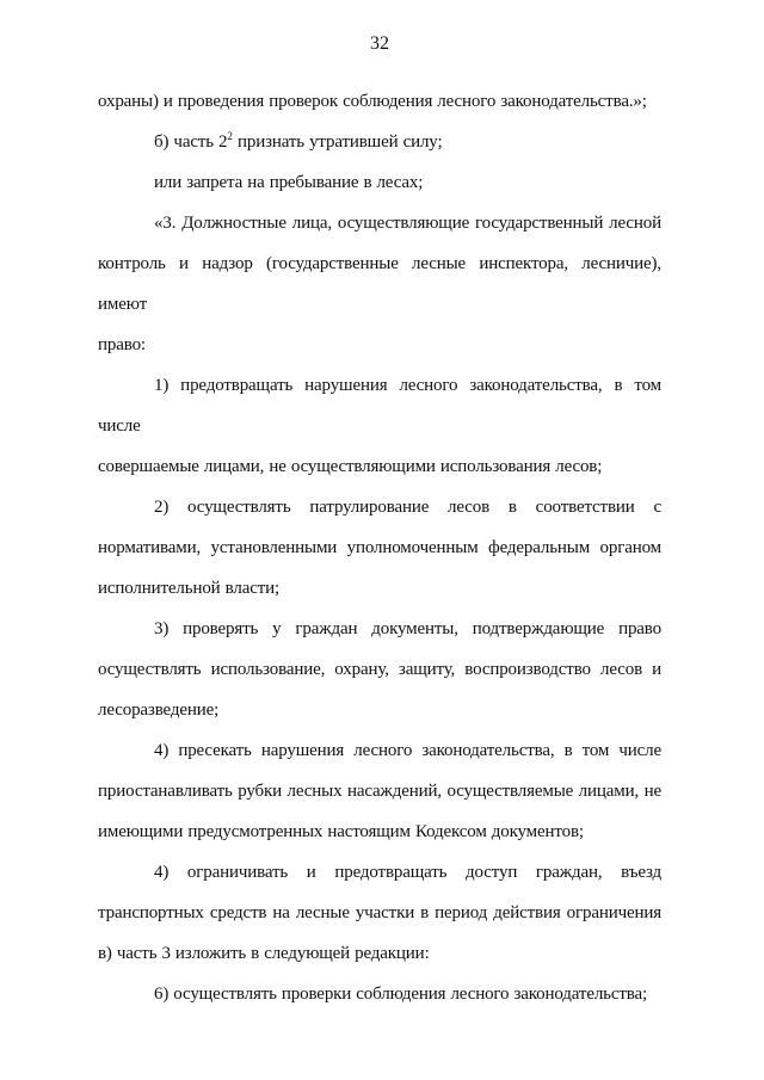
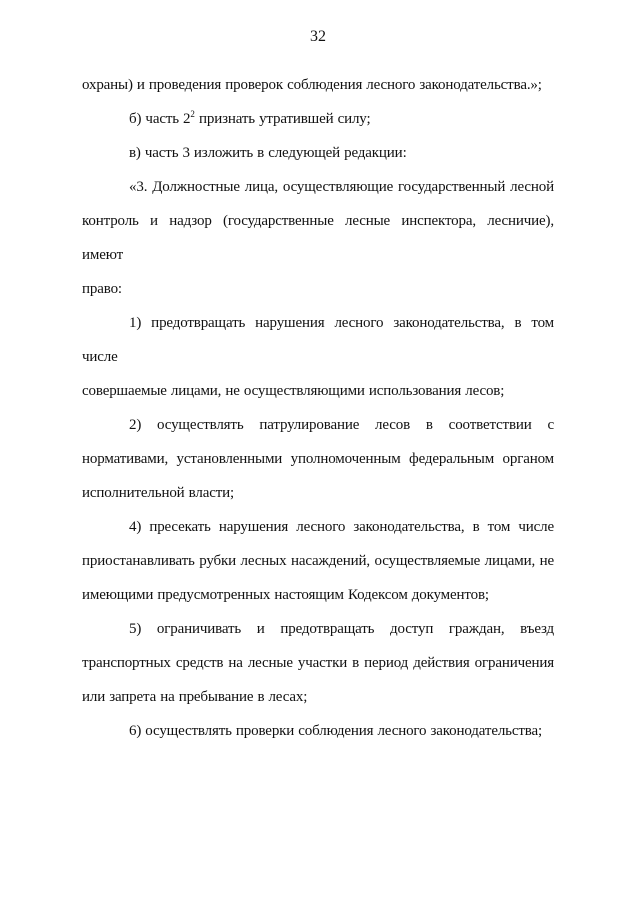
  32
  охраны) и проведения проверок соблюдения лесного законодательства.»;
  б) часть 22 признать утратившей силу;
- или запрета на пребывание в лесах;
+ в) часть 3 изложить в следующей редакции:
  «3. Должностные лица, осуществляющие государственный лесной
  контроль и надзор (государственные лесные инспектора, лесничие), имеют
  право:
  1) предотвращать нарушения лесного законодательства, в том числе
  совершаемые лицами, не осуществляющими использования лесов;
  2) осуществлять патрулирование лесов в соответствии с
  нормативами, установленными уполномоченным федеральным органом
  исполнительной власти;
- 3) проверять у граждан документы, подтверждающие право
- осуществлять использование, охрану, защиту, воспроизводство лесов и
- лесоразведение;
  4) пресекать нарушения лесного законодательства, в том числе
  приостанавливать рубки лесных насаждений, осуществляемые лицами, не
  имеющими предусмотренных настоящим Кодексом документов;
- 4) ограничивать и предотвращать доступ граждан, въезд
+ 5) ограничивать и предотвращать доступ граждан, въезд
  транспортных средств на лесные участки в период действия ограничения
- в) часть 3 изложить в следующей редакции:
+ или запрета на пребывание в лесах;
  6) осуществлять проверки соблюдения лесного законодательства;
